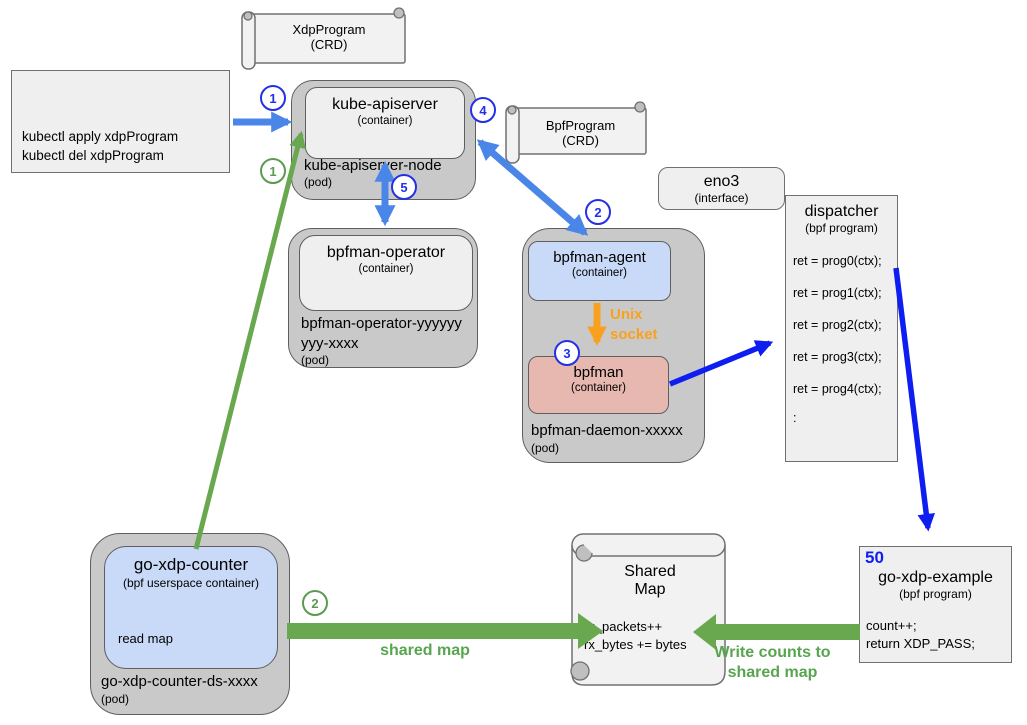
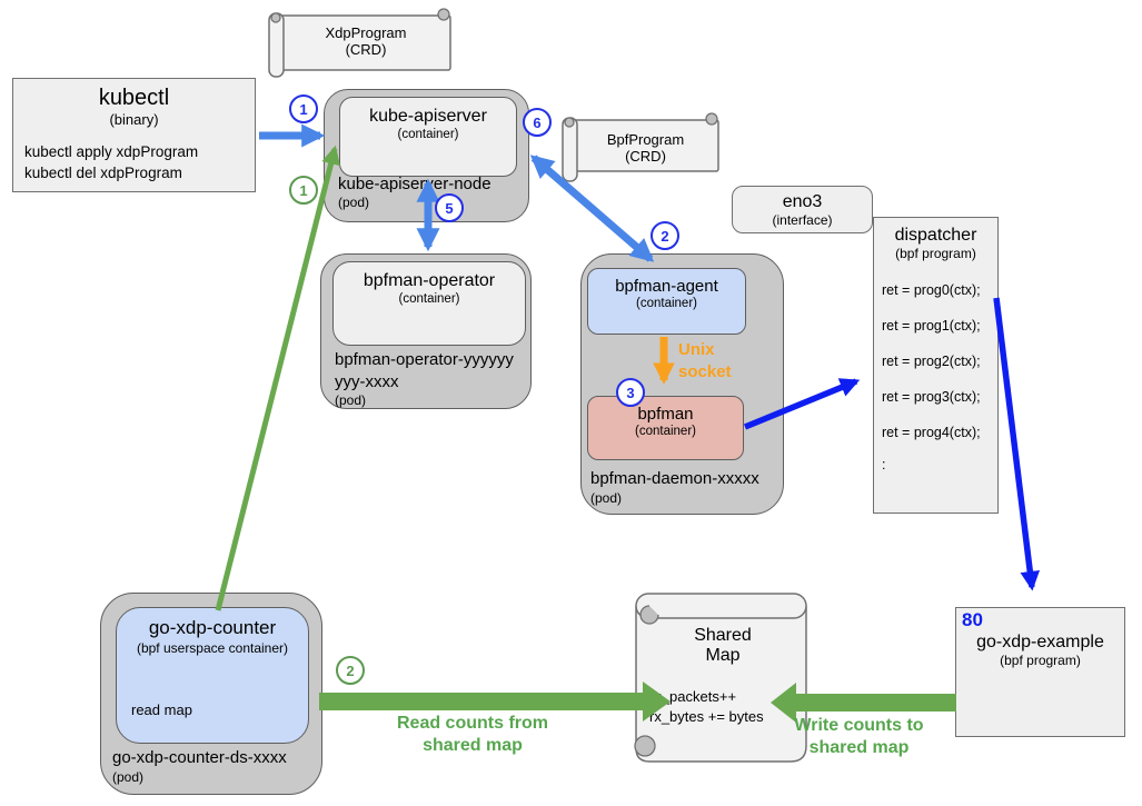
  XdpProgram
  (CRD)
  BpfProgram
  (CRD)
  Shared
  Map
  _packets++
  rx_bytes += bytes
+ kubectl
+ (binary)
  kubectl apply xdpProgram
  kubectl del xdpProgram
  kube-apiserver
  (container)
  kube-apiserer-node
  (pod)
  bpfman-operator
  (container)
  bpfman-operator-yyyyyy
  yyy-xxxx
  (pod)
  bpfman-agent
  (container)
  bpfman
  (container)
  bpfman-daemon-xxxxx
  (pod)
  eno3
  (interface)
  dispatcher
  (bpf program)
  ret = prog0(ctx);
  ret = prog1(ctx);
  ret = prog2(ctx);
  ret = prog3(ctx);
  ret = prog4(ctx);
  :
  go-xdp-counter
  (bpf userspace container)
  read map
  go-xdp-counter-ds-xxxx
  (pod)
- 50
+ 80
  go-xdp-example
  (bpf program)
- count++;
- return XDP_PASS;
  1
  1
- 4
+ 6
  5
  2
  3
  2
  Unix
  socket
+ Read counts from
  shared map
  Write counts to
  shared map
